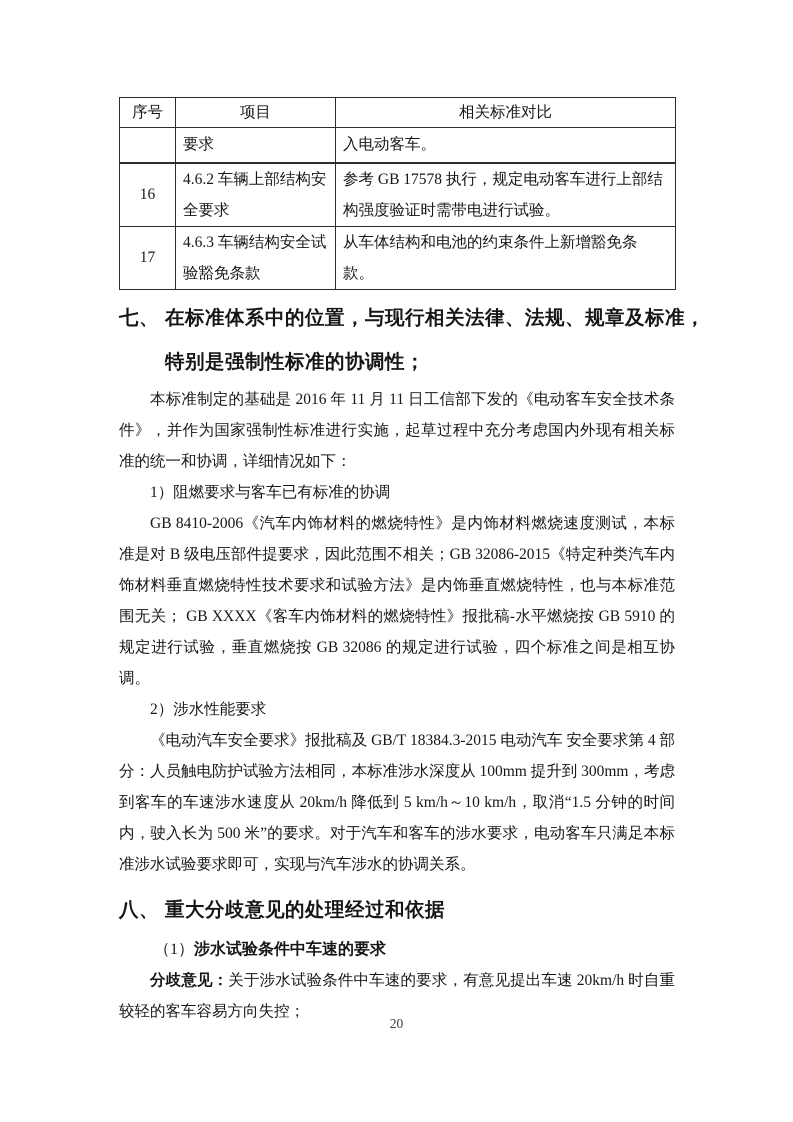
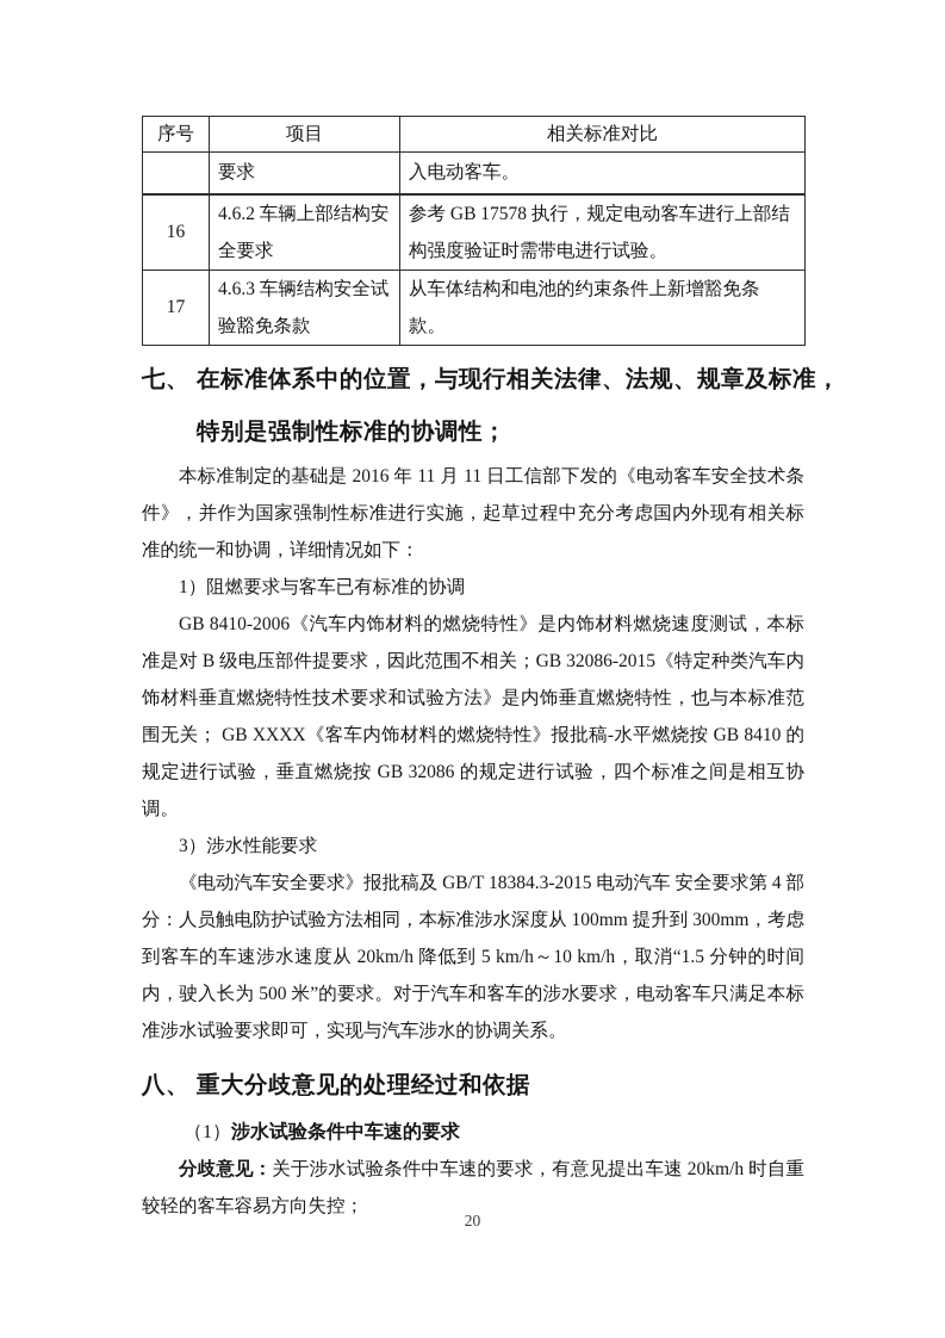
  序号	项目	相关标准对比
  	要求	入电动客车。
  16	4.6.2 车辆上部结构安全要求	参考 GB 17578 执行，规定电动客车进行上部结构强度验证时需带电进行试验。
  17	4.6.3 车辆结构安全试验豁免条款	从车体结构和电池的约束条件上新增豁免条款。
  七、
  在标准体系中的位置，与现行相关法律、法规、规章及标准，
  特别是强制性标准的协调性；
  本标准制定的基础是 2016 年 11 月 11 日工信部下发的《电动客车安全技术条件》，并作为国家强制性标准进行实施，起草过程中充分考虑国内外现有相关标准的统一和协调，详细情况如下：
  1）阻燃要求与客车已有标准的协调
- GB 8410-2006《汽车内饰材料的燃烧特性》是内饰材料燃烧速度测试，本标准是对 B 级电压部件提要求，因此范围不相关；GB 32086-2015《特定种类汽车内饰材料垂直燃烧特性技术要求和试验方法》是内饰垂直燃烧特性，也与本标准范围无关； GB XXXX《客车内饰材料的燃烧特性》报批稿-水平燃烧按 GB 5910 的规定进行试验，垂直燃烧按 GB 32086 的规定进行试验，四个标准之间是相互协调。
+ GB 8410-2006《汽车内饰材料的燃烧特性》是内饰材料燃烧速度测试，本标准是对 B 级电压部件提要求，因此范围不相关；GB 32086-2015《特定种类汽车内饰材料垂直燃烧特性技术要求和试验方法》是内饰垂直燃烧特性，也与本标准范围无关； GB XXXX《客车内饰材料的燃烧特性》报批稿-水平燃烧按 GB 8410 的规定进行试验，垂直燃烧按 GB 32086 的规定进行试验，四个标准之间是相互协调。
- 2）涉水性能要求
+ 3）涉水性能要求
  《电动汽车安全要求》报批稿及 GB/T 18384.3-2015 电动汽车 安全要求第 4 部分：人员触电防护试验方法相同，本标准涉水深度从 100mm 提升到 300mm，考虑到客车的车速涉水速度从 20km/h 降低到 5 km/h～10 km/h，取消“1.5 分钟的时间内，驶入长为 500 米”的要求。对于汽车和客车的涉水要求，电动客车只满足本标准涉水试验要求即可，实现与汽车涉水的协调关系。
  八、
  重大分歧意见的处理经过和依据
  （1）涉水试验条件中车速的要求
  分歧意见：关于涉水试验条件中车速的要求，有意见提出车速 20km/h 时自重较轻的客车容易方向失控；
  20
